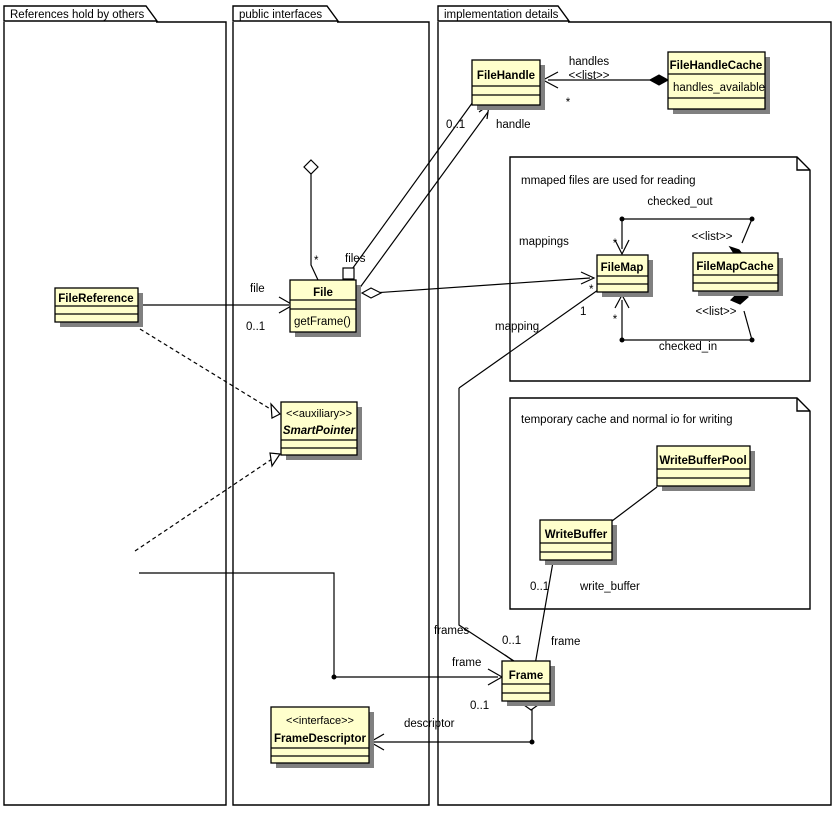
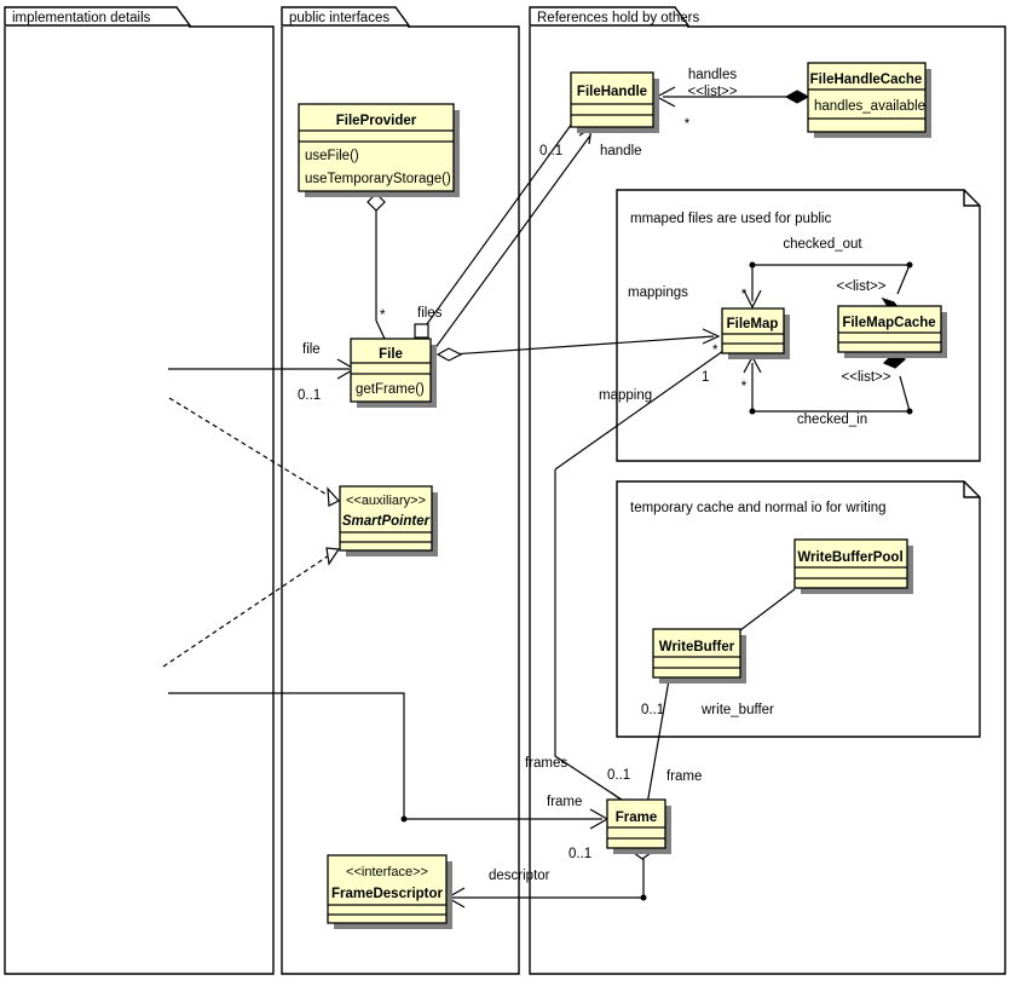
- References hold by others
+ implementation details
  public interfaces
- implementation details
+ References hold by others
- mmaped files are used for reading
+ mmaped files are used for public
  temporary cache and normal io for writing
  handles
  <<list>>
  *
  0..1
  handle
  checked_out
  <<list>>
  *
  checked_in
  <<list>>
  *
  mappings
  *
  mapping
  1
  *
  files
  file
  0..1
  frame
  frames
  0..1
  0..1
  write_buffer
  frame
  descriptor
  0..1
+ FileProvider
+ useFile()
+ useTemporaryStorage()
  File
  getFrame()
- FileReference
  <<auxiliary>>
  SmartPointer
  <<interface>>
  FrameDescriptor
  FileHandle
  FileHandleCache
  handles_available
  FileMap
  FileMapCache
  WriteBuffer
  WriteBufferPool
  Frame
